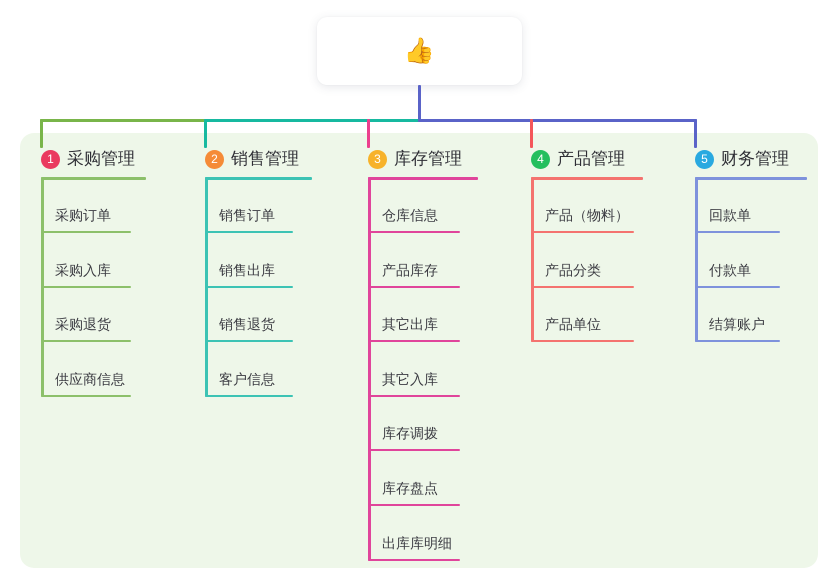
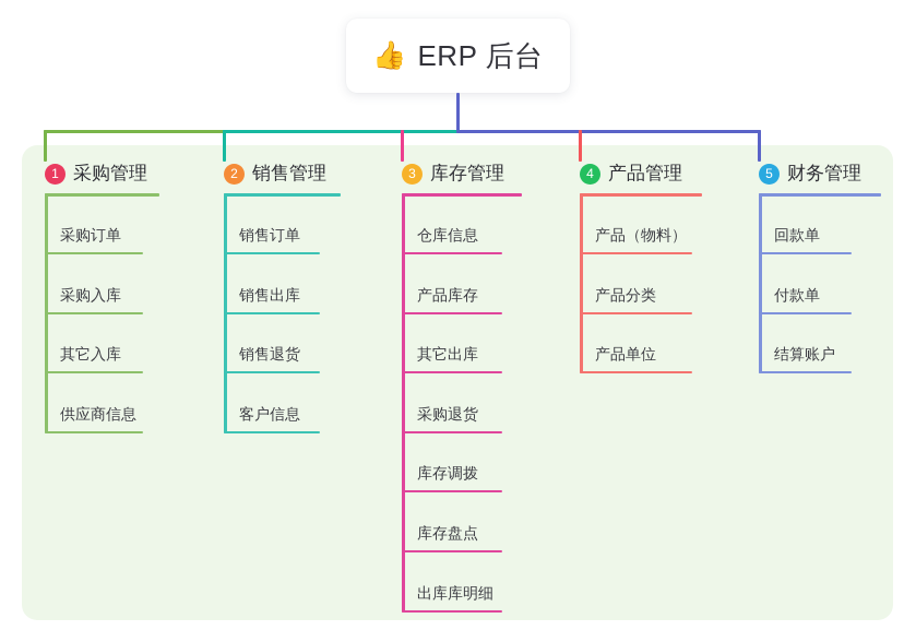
  👍
+ ERP 后台
  1
  采购管理
  采购订单
  采购入库
- 采购退货
+ 其它入库
  供应商信息
  2
  销售管理
  销售订单
  销售出库
  销售退货
  客户信息
  3
  库存管理
  仓库信息
  产品库存
  其它出库
- 其它入库
+ 采购退货
  库存调拨
  库存盘点
  出库库明细
  4
  产品管理
  产品（物料）
  产品分类
  产品单位
  5
  财务管理
  回款单
  付款单
  结算账户
